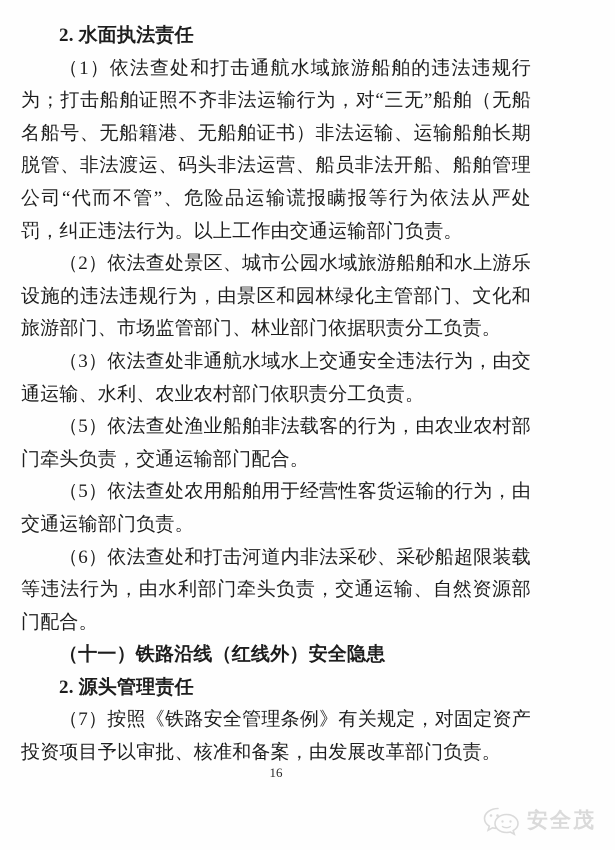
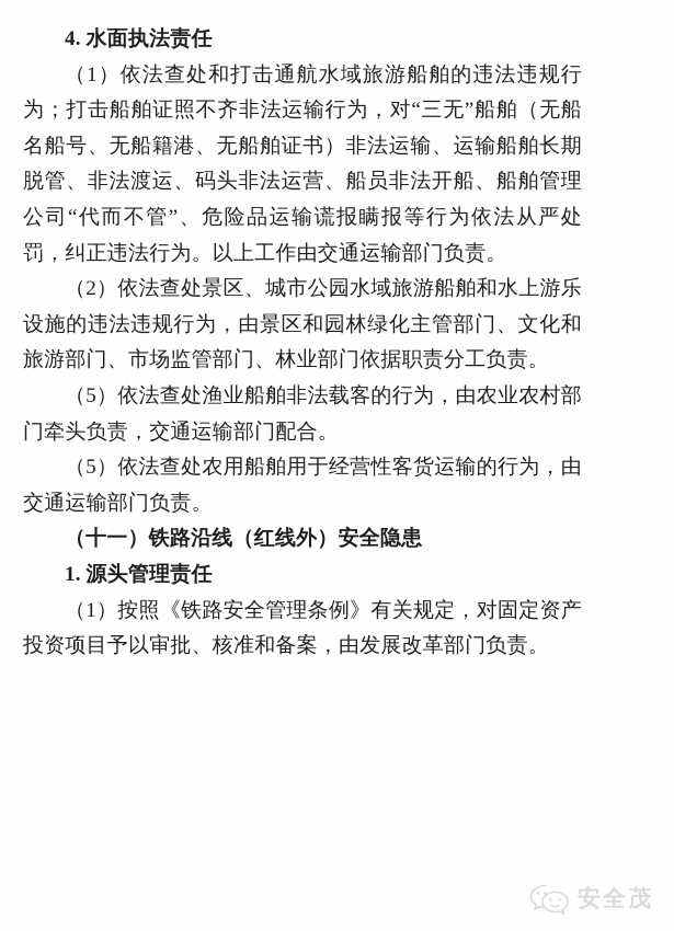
- 2. 水面执法责任
+ 4. 水面执法责任
  （1）依法查处和打击通航水域旅游船舶的违法违规行为；打击船舶证照不齐非法运输行为，对“三无”船舶（无船名船号、无船籍港、无船舶证书）非法运输、运输船舶长期脱管、非法渡运、码头非法运营、船员非法开船、船舶管理公司“代而不管”、危险品运输谎报瞒报等行为依法从严处罚，纠正违法行为。以上工作由交通运输部门负责。
  （2）依法查处景区、城市公园水域旅游船舶和水上游乐设施的违法违规行为，由景区和园林绿化主管部门、文化和旅游部门、市场监管部门、林业部门依据职责分工负责。
- （3）依法查处非通航水域水上交通安全违法行为，由交通运输、水利、农业农村部门依职责分工负责。
  （5）依法查处渔业船舶非法载客的行为，由农业农村部门牵头负责，交通运输部门配合。
  （5）依法查处农用船舶用于经营性客货运输的行为，由交通运输部门负责。
- （6）依法查处和打击河道内非法采砂、采砂船超限装载等违法行为，由水利部门牵头负责，交通运输、自然资源部门配合。
  （十一）铁路沿线（红线外）安全隐患
- 2. 源头管理责任
+ 1. 源头管理责任
- （7）按照《铁路安全管理条例》有关规定，对固定资产投资项目予以审批、核准和备案，由发展改革部门负责。
+ （1）按照《铁路安全管理条例》有关规定，对固定资产投资项目予以审批、核准和备案，由发展改革部门负责。
- 16
  安全茂
